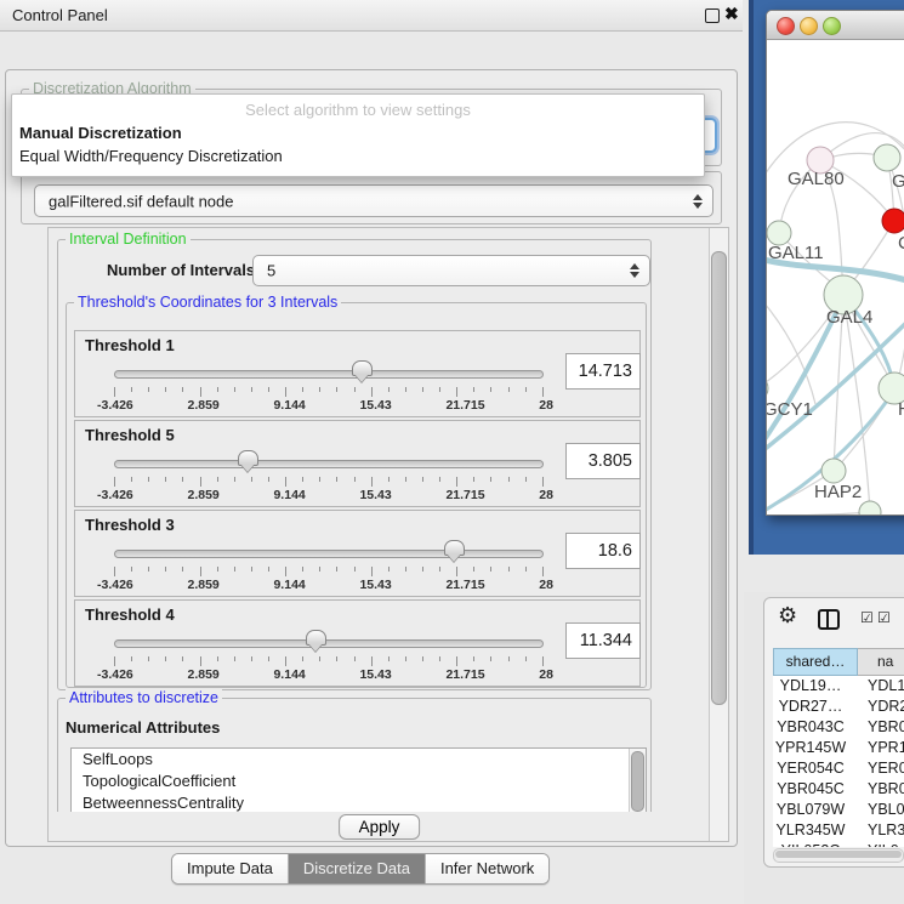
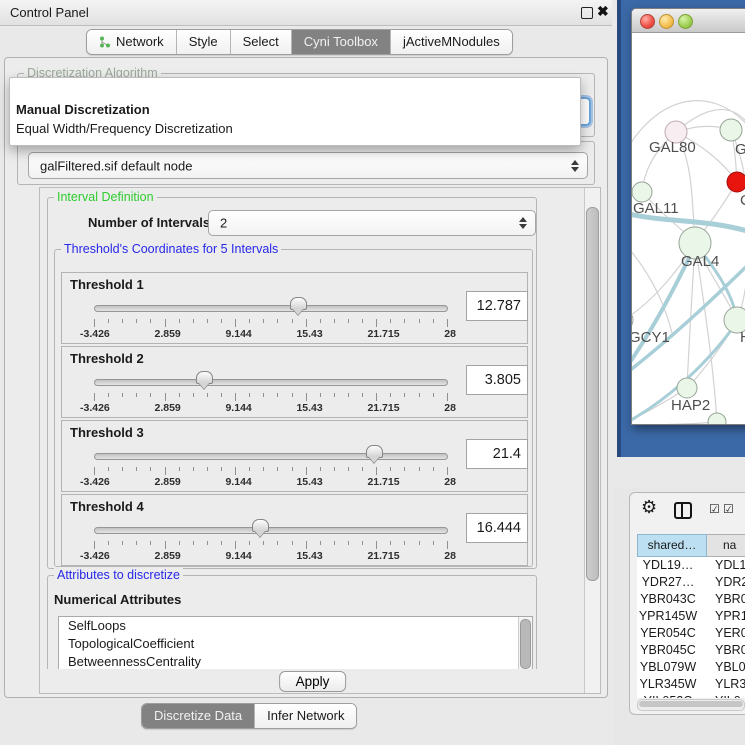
  Control Panel
  ✖
+ Network
+ Style
+ Select
+ Cyni Toolbox
+ jActiveMNodules
  Discretization Algorithm
- Select algorithm to view settings
  Manual Discretization
  Equal Width/Frequency Discretization
  galFiltered.sif default node
  Interval Definition
  Number of Intervals
- 5
+ 2
- Threshold's Coordinates for 3 Intervals
+ Threshold's Coordinates for 5 Intervals
  Threshold 1
  -3.426
  2.859
  9.144
  15.43
  21.715
  28
- 14.713
+ 12.787
- Threshold 5
+ Threshold 2
  -3.426
  2.859
  9.144
  15.43
  21.715
  28
  3.805
  Threshold 3
  -3.426
  2.859
  9.144
  15.43
  21.715
  28
- 18.6
+ 21.4
  Threshold 4
  -3.426
  2.859
  9.144
  15.43
  21.715
  28
- 11.344
+ 16.444
  Attributes to discretize
  Numerical Attributes
  SelfLoops
  TopologicalCoefficient
  BetweennessCentrality
  Apply
- Impute Data
  Discretize Data
  Infer Network
  GAL80
  GAL11
  GAL4
  GCY1
  HAP2
  ⚙
  ☑
  ☑
  shared…
  na
  YDL19…
  YDL1
  YDR27…
  YDR
  YBR043C
  YBR0
  YPR145W
  YPR1
  YER054C
  YER0
  YBR045C
  YBR0
  YBL079W
  YBL0
  YLR345W
  YLR3
